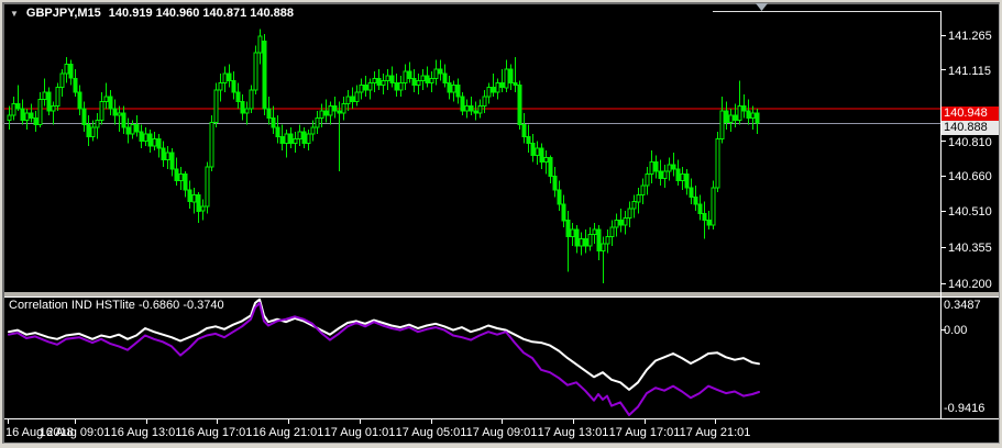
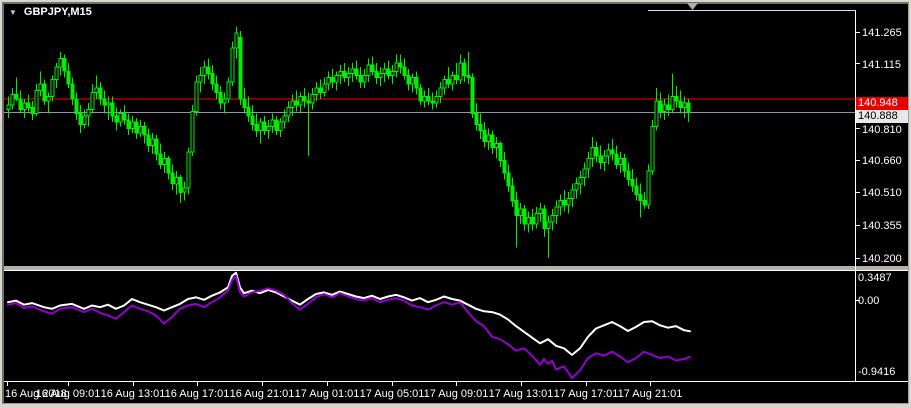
  141.265
  141.115
  140.810
  140.660
  140.510
  140.355
  140.200
  16 Aug 2018
  16 Aug 09:01
  16 Aug 13:01
  16 Aug 17:01
  16 Aug 21:01
  17 Aug 01:01
  17 Aug 05:01
  17 Aug 09:01
  17 Aug 13:01
  17 Aug 17:01
  17 Aug 21:01
  ▼
  GBPJPY,M15
- 140.919 140.960 140.871 140.888
- Correlation IND HSTlite -0.6860 -0.3740
  140.948
  140.888
  0.3487
  0.00
  -0.9416
